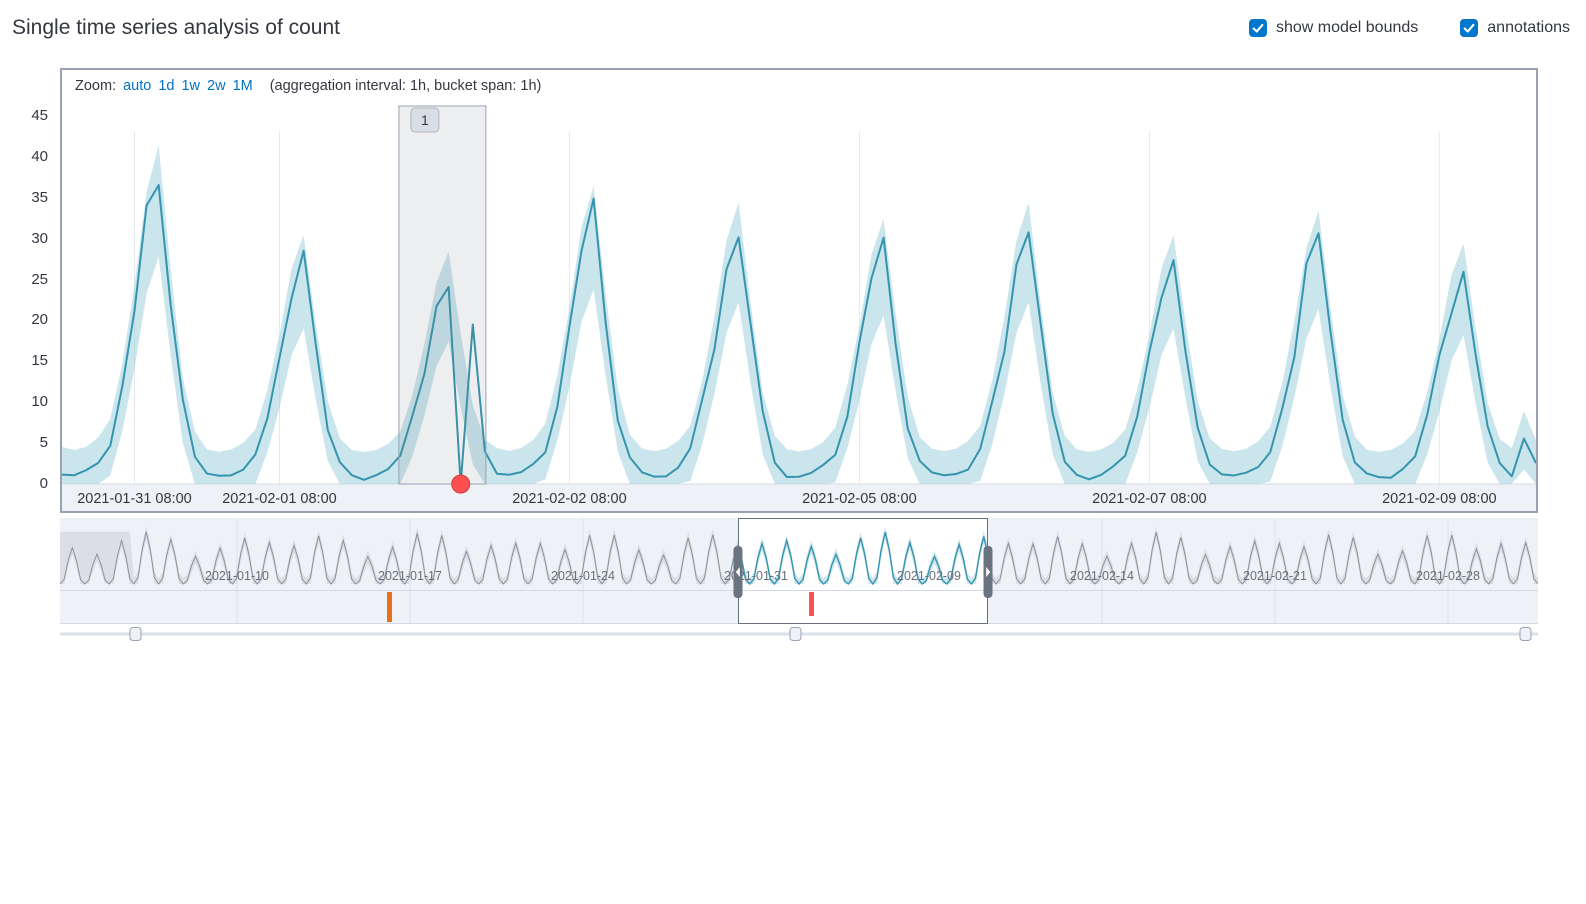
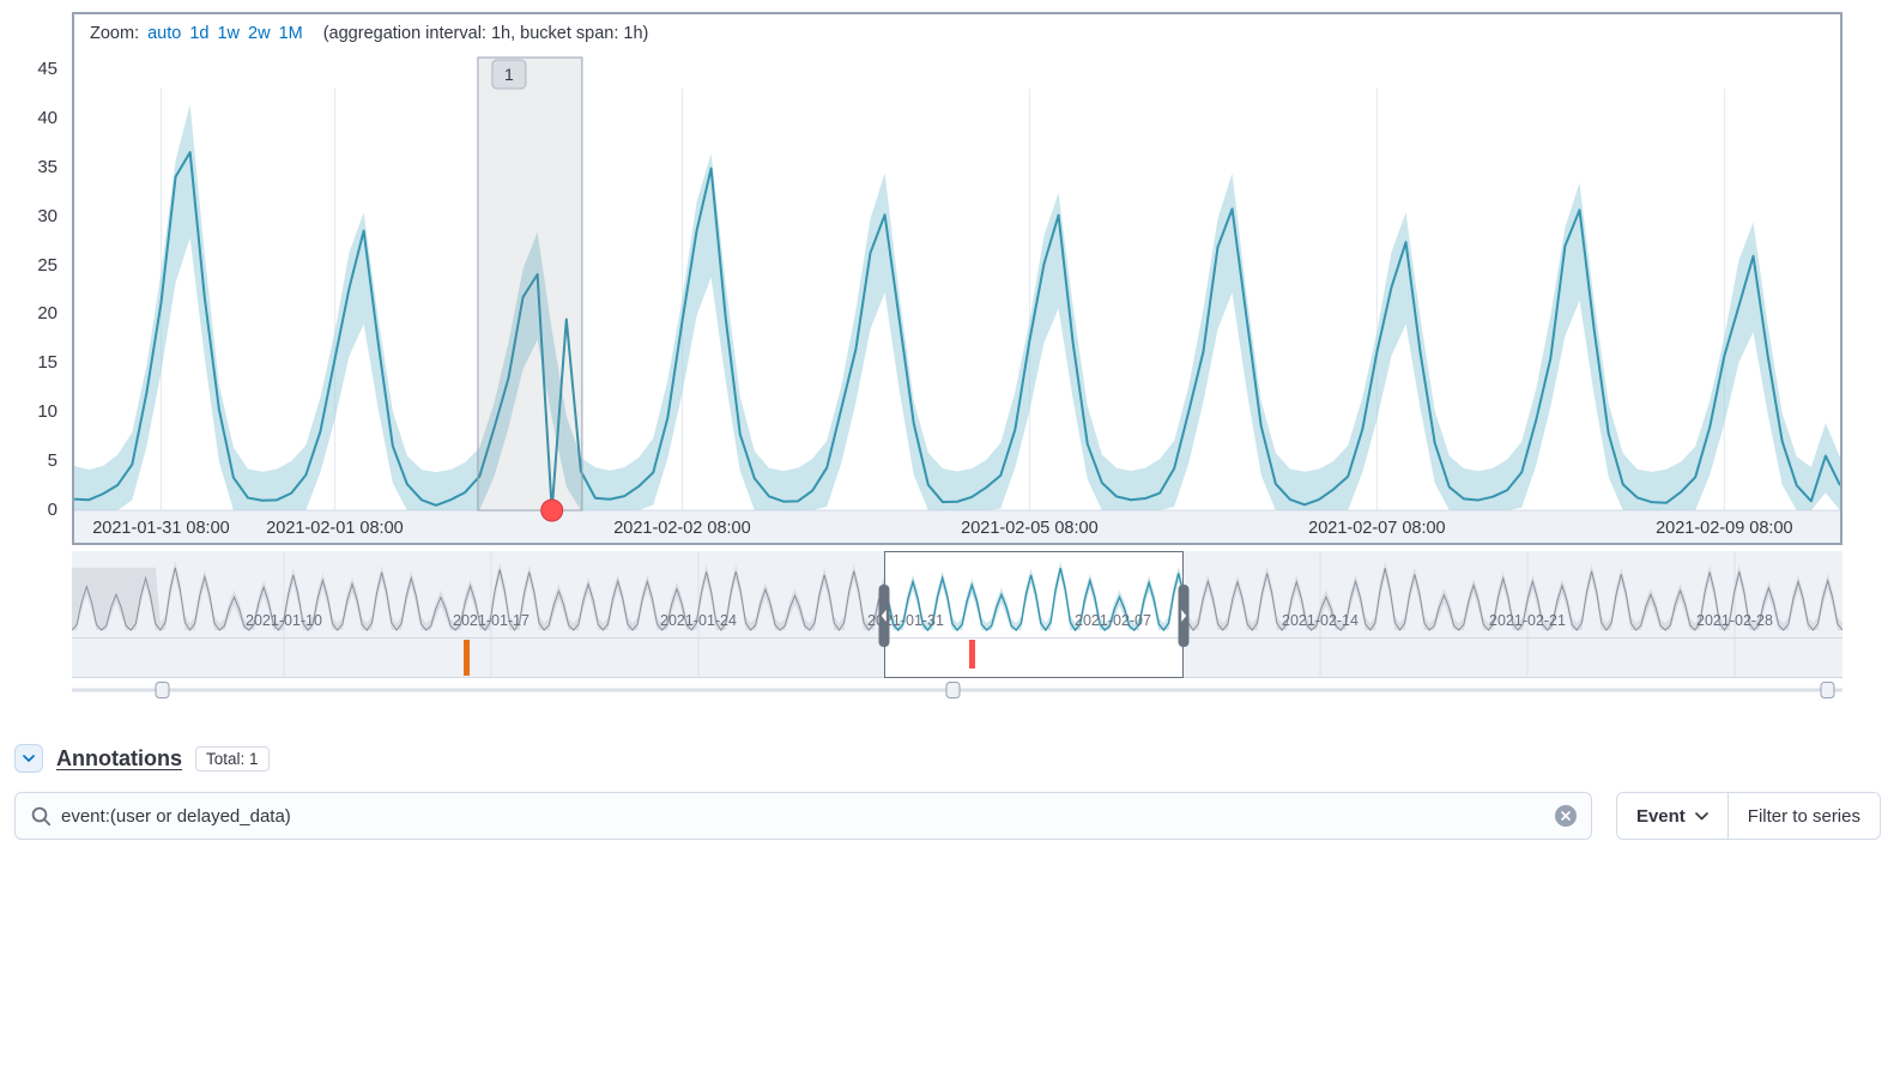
- Single time series analysis of count
- show model bounds
- annotations
  0
  5
  10
  15
  20
  25
  30
  35
  40
  45
  Zoom:
  auto 1d 1w 2w 1M
  (aggregation interval: 1h, bucket span: 1h)
  2021-01-31 08:00
  2021-02-01 08:00
  2021-02-02 08:00
  2021-02-05 08:00
  2021-02-07 08:00
  2021-02-09 08:00
  1
  2021-01-10
  2021-01-17
  2021-01-24
  21-01-31
- 2021-02-09
+ 2021-02-07
  2021-02-14
  2021-02-21
  2021-02-28
+ Annotations
+ Total: 1
+ event:(user or delayed_data)
+ Event
+ Filter to series
